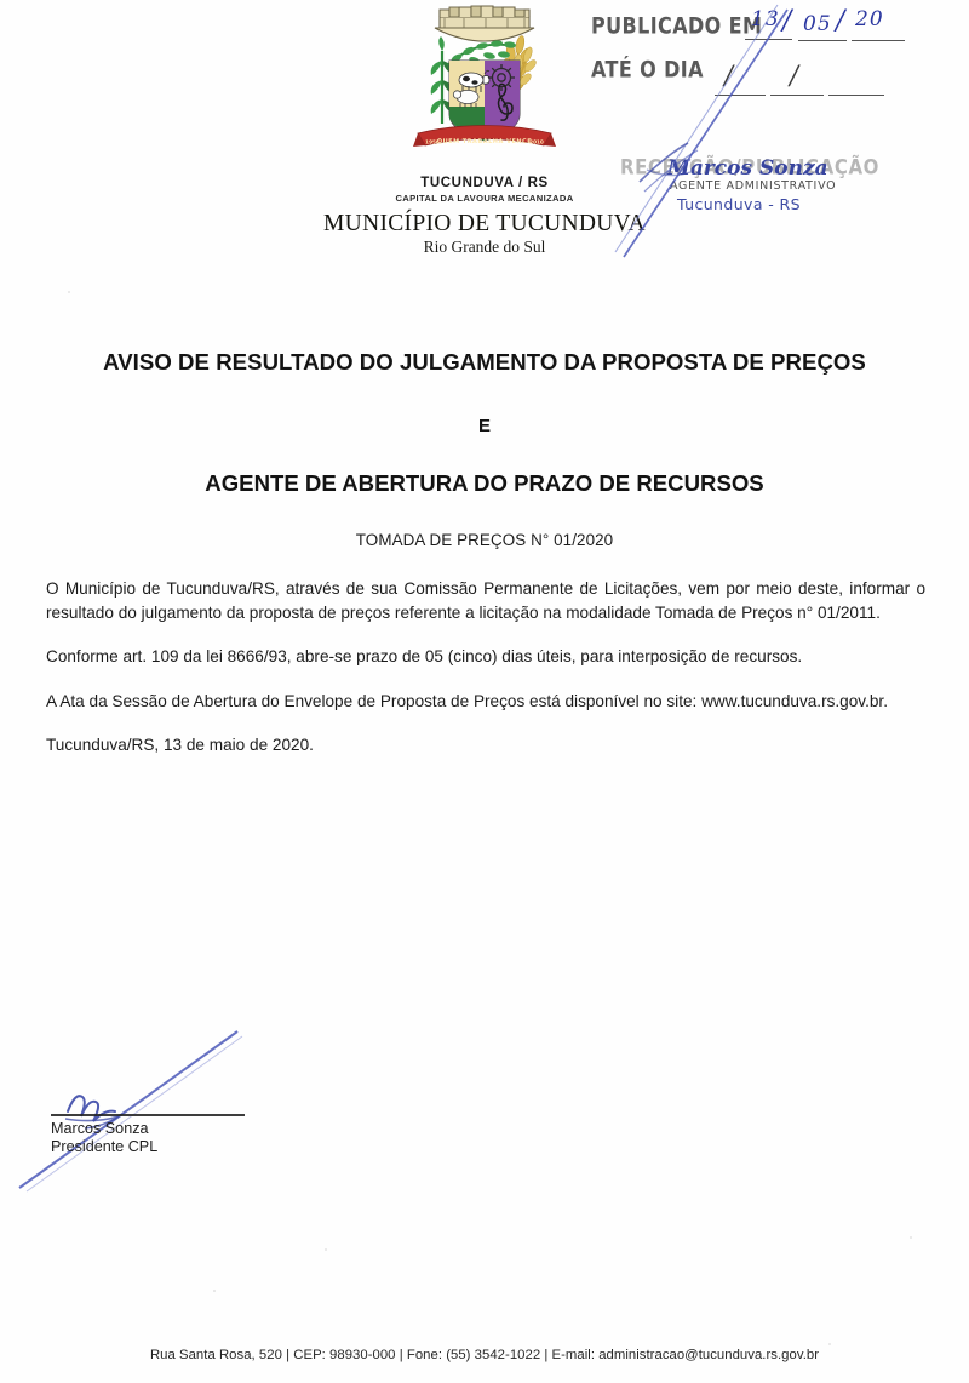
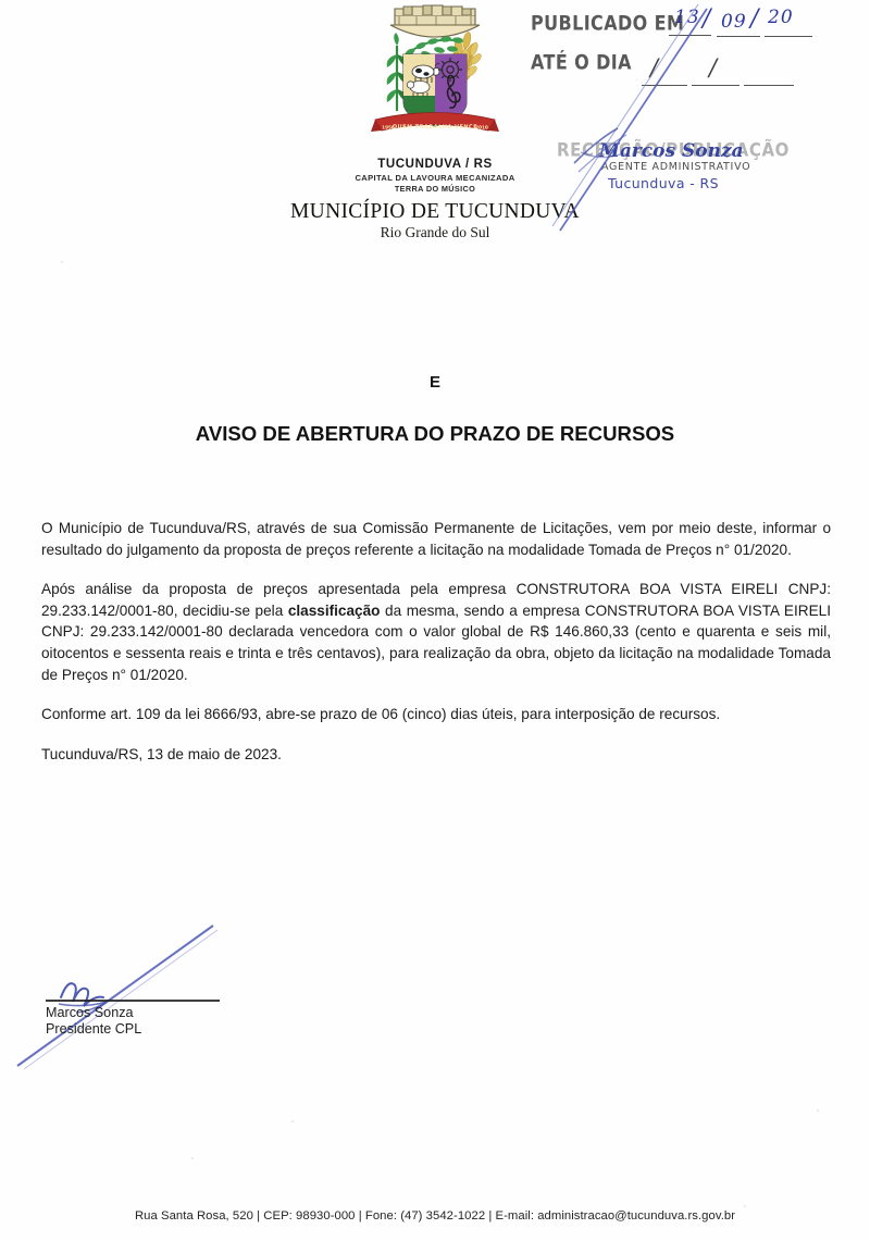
  TUCUNDUVA / RS
  CAPITAL DA LAVOURA MECANIZADA
+ TERRA DO MÚSICO
  MUNICÍPIO DE TUCUNDUVA
  Rio Grande do Sul
  PUBLICADO EM
  ATÉ O DIA
  13
  /
- 05
+ 09
  /
  20
  /
  /
  RECEPÇÃO/PUBLICAÇÃO
  Marcos Sonza
  AGENTE ADMINISTRATIVO
  Tucunduva - RS
- AVISO DE RESULTADO DO JULGAMENTO DA PROPOSTA DE PREÇOS
  E
- AGENTE DE ABERTURA DO PRAZO DE RECURSOS
+ AVISO DE ABERTURA DO PRAZO DE RECURSOS
- TOMADA DE PREÇOS N° 01/2020
- O Município de Tucunduva/RS, através de sua Comissão Permanente de Licitações, vem por meio deste, informar o resultado do julgamento da proposta de preços referente a licitação na modalidade Tomada de Preços n° 01/2011.
+ O Município de Tucunduva/RS, através de sua Comissão Permanente de Licitações, vem por meio deste, informar o resultado do julgamento da proposta de preços referente a licitação na modalidade Tomada de Preços n° 01/2020.
+ Após análise da proposta de preços apresentada pela empresa CONSTRUTORA BOA VISTA EIRELI CNPJ: 29.233.142/0001-80, decidiu-se pela classificação da mesma, sendo a empresa CONSTRUTORA BOA VISTA EIRELI CNPJ: 29.233.142/0001-80 declarada vencedora com o valor global de R$ 146.860,33 (cento e quarenta e seis mil, oitocentos e sessenta reais e trinta e três centavos), para realização da obra, objeto da licitação na modalidade Tomada de Preços n° 01/2020.
- Conforme art. 109 da lei 8666/93, abre-se prazo de 05 (cinco) dias úteis, para interposição de recursos.
+ Conforme art. 109 da lei 8666/93, abre-se prazo de 06 (cinco) dias úteis, para interposição de recursos.
- A Ata da Sessão de Abertura do Envelope de Proposta de Preços está disponível no site: www.tucunduva.rs.gov.br.
- Tucunduva/RS, 13 de maio de 2020.
+ Tucunduva/RS, 13 de maio de 2023.
  Marcos Sonza
  Presidente CPL
- Rua Santa Rosa, 520 | CEP: 98930-000 | Fone: (55) 3542-1022 | E-mail: administracao@tucunduva.rs.gov.br
+ Rua Santa Rosa, 520 | CEP: 98930-000 | Fone: (47) 3542-1022 | E-mail: administracao@tucunduva.rs.gov.br
